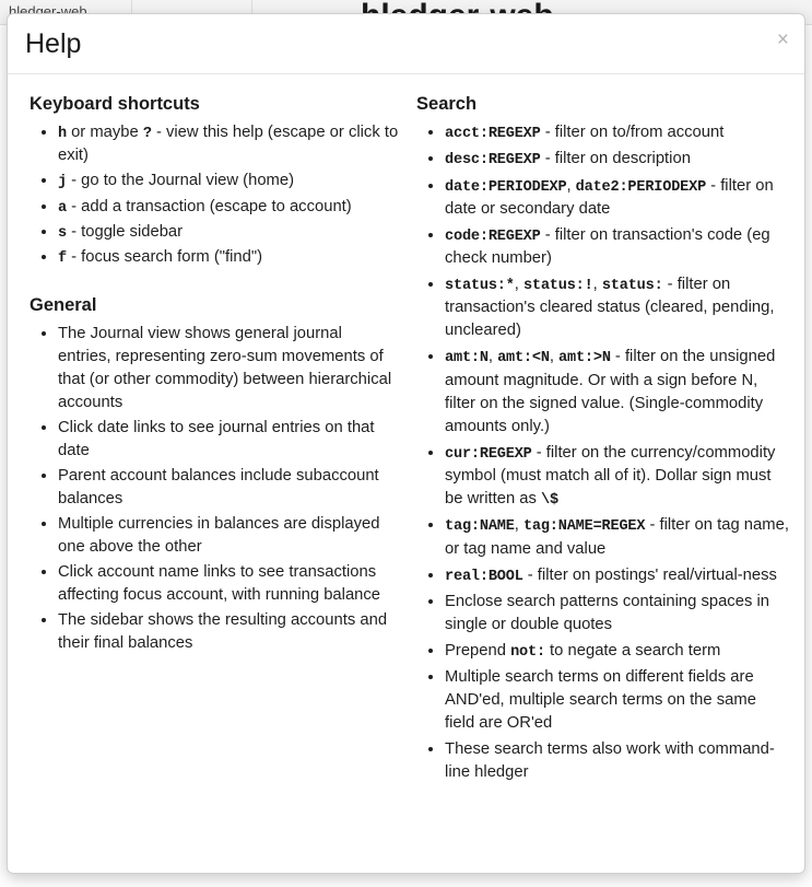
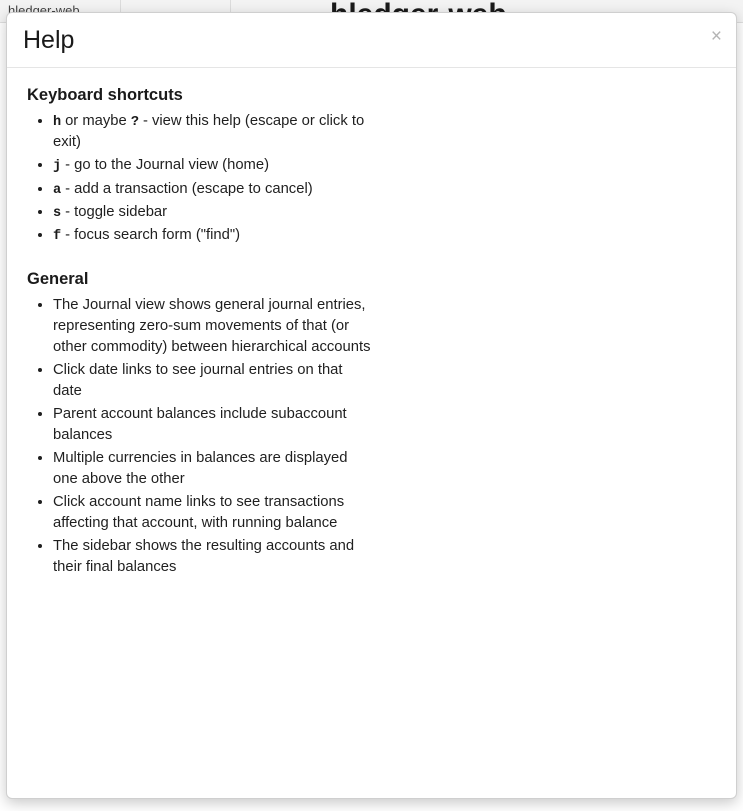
  hledger-web
  Help
  ×
  Keyboard shortcuts
  h or maybe ? - view this help (escape or click to exit)
  j - go to the Journal view (home)
- a - add a transaction (escape to account)
+ a - add a transaction (escape to cancel)
  s - toggle sidebar
  f - focus search form ("find")
  General
  The Journal view shows general journal entries, representing zero-sum movements of that (or other commodity) between hierarchical accounts
  Click date links to see journal entries on that date
  Parent account balances include subaccount balances
  Multiple currencies in balances are displayed one above the other
- Click account name links to see transactions affecting focus account, with running balance
+ Click account name links to see transactions affecting that account, with running balance
  The sidebar shows the resulting accounts and their final balances
- Search
- acct:REGEXP - filter on to/from account
- desc:REGEXP - filter on description
- date:PERIODEXP, date2:PERIODEXP - filter on date or secondary date
- code:REGEXP - filter on transaction's code (eg check number)
- status:*, status:!, status: - filter on transaction's cleared status (cleared, pending, uncleared)
- amt:N, amt:<N, amt:>N - filter on the unsigned amount magnitude. Or with a sign before N, filter on the signed value. (Single-commodity amounts only.)
- cur:REGEXP - filter on the currency/commodity symbol (must match all of it). Dollar sign must be written as \$
- tag:NAME, tag:NAME=REGEX - filter on tag name, or tag name and value
- real:BOOL - filter on postings' real/virtual-ness
- Enclose search patterns containing spaces in single or double quotes
- Prepend not: to negate a search term
- Multiple search terms on different fields are AND'ed, multiple search terms on the same field are OR'ed
- These search terms also work with command-line hledger
